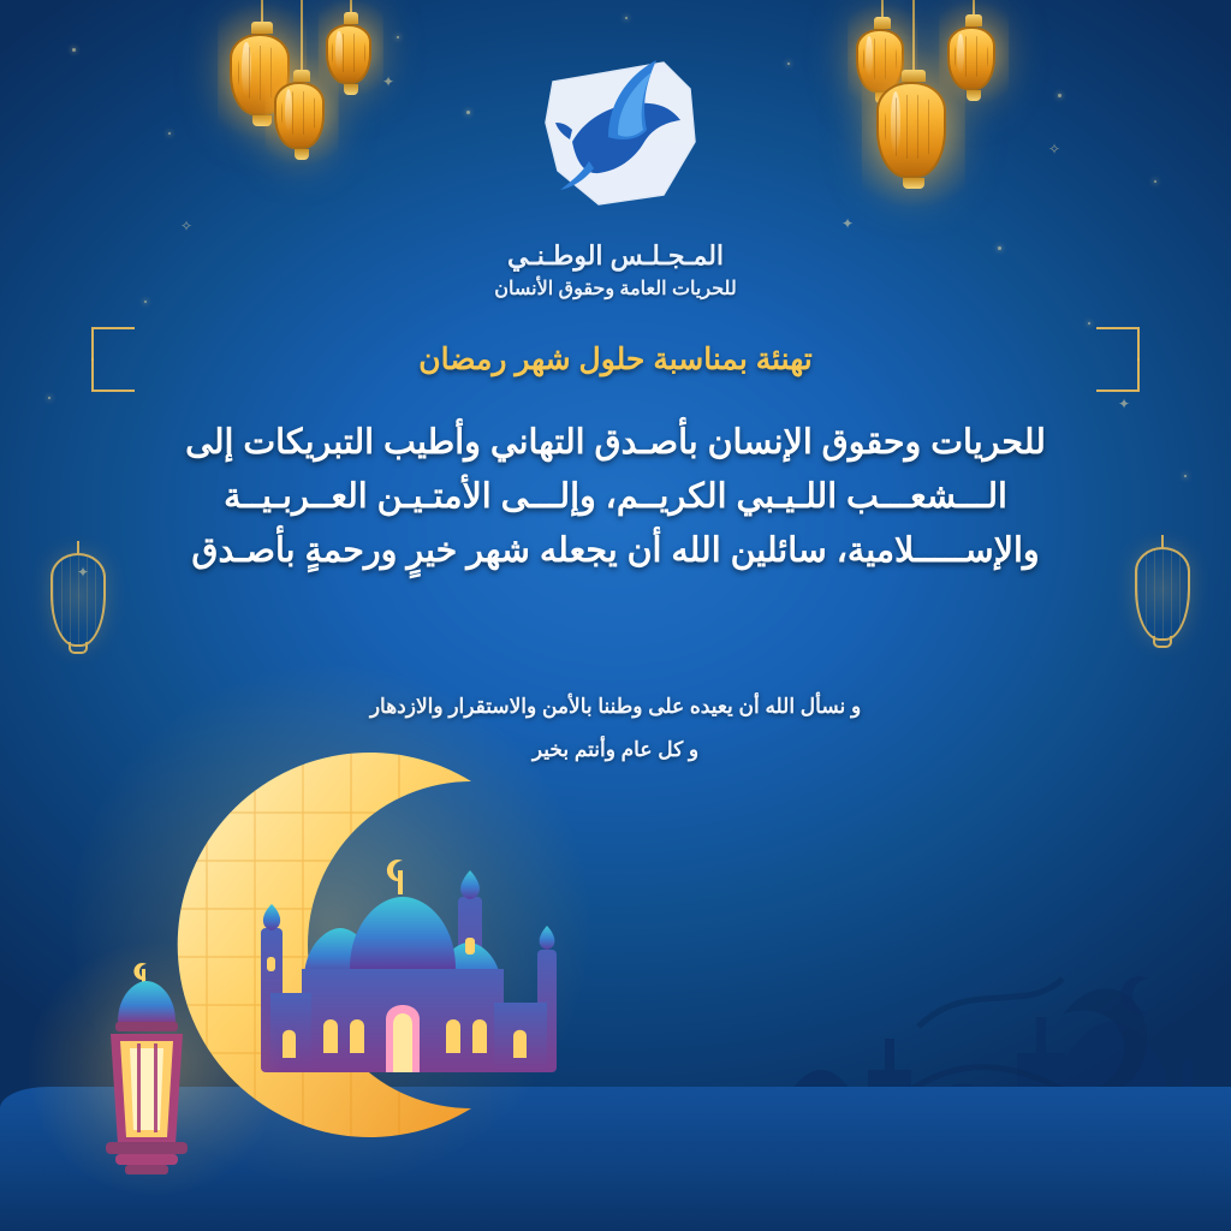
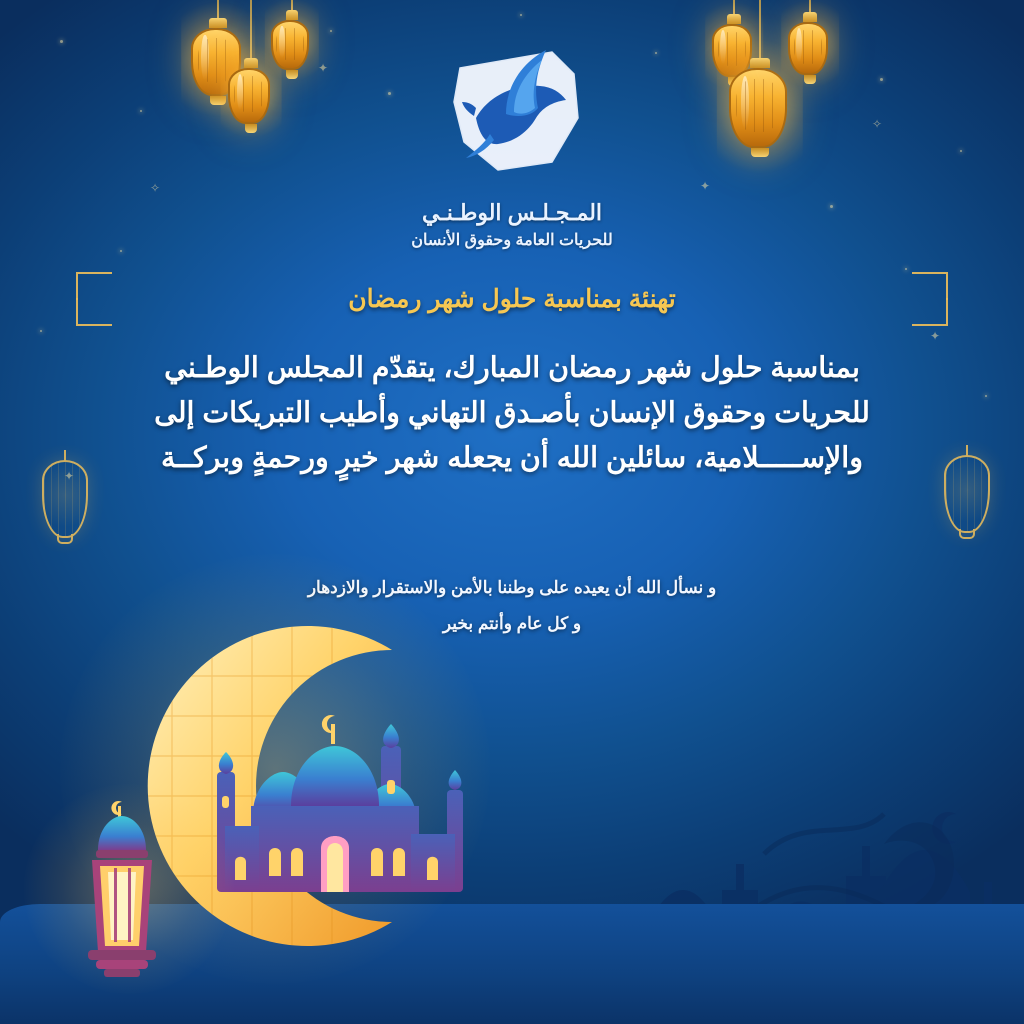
  ✦
  ✦
  ✧
  ✧
  ✦
  ✦
  المـجـلـس الوطـنـي
  للحريات العامة وحقوق الأنسان
  تهنئة بمناسبة حلول شهر رمضان
+ بمناسبة حلول شهر رمضان المبارك، يتقدّم المجلس الوطـني
  للحريات وحقوق الإنسان بأصـدق التهاني وأطيب التبريكات إلى
- الـــشعـــب اللـيـبي الكريــم، وإلـــى الأمتـيـن العــربـيــة
- والإســـــلامية، سائلين الله أن يجعله شهر خيرٍ ورحمةٍ بأصـدق
+ والإســـــلامية، سائلين الله أن يجعله شهر خيرٍ ورحمةٍ وبركــة
  و نسأل الله أن يعيده على وطننا بالأمن والاستق
  و كل عام وأنتم بخير
